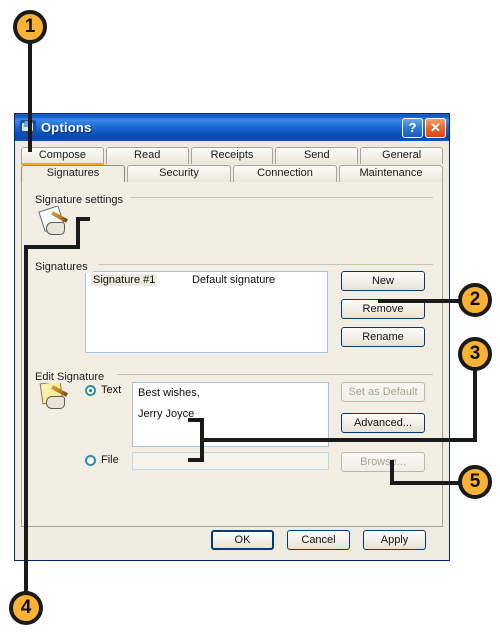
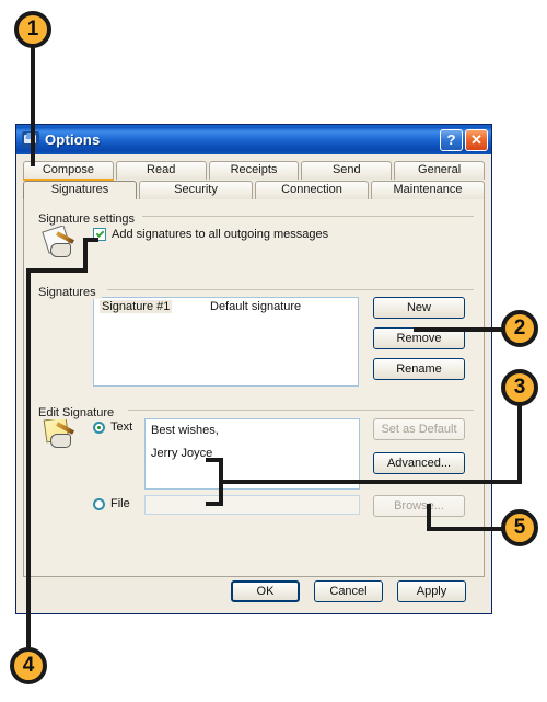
  Options
  ?
  ✕
  Compose
  Read
  Receipts
  Send
  General
  Signatures
  Security
  Connection
  Maintenance
  Signature settings
+ Add signatures to all outgoing messages
  Signatures
  Signature #1
  Default signature
  New
  Remove
  Rename
  Edit Signature
  Text
  Best wishes,
  Jerry Joyce
  Set as Default
  Advanced...
  File
  Brows...
  OK
  Cancel
  Apply
  1
  2
  3
  4
  5
